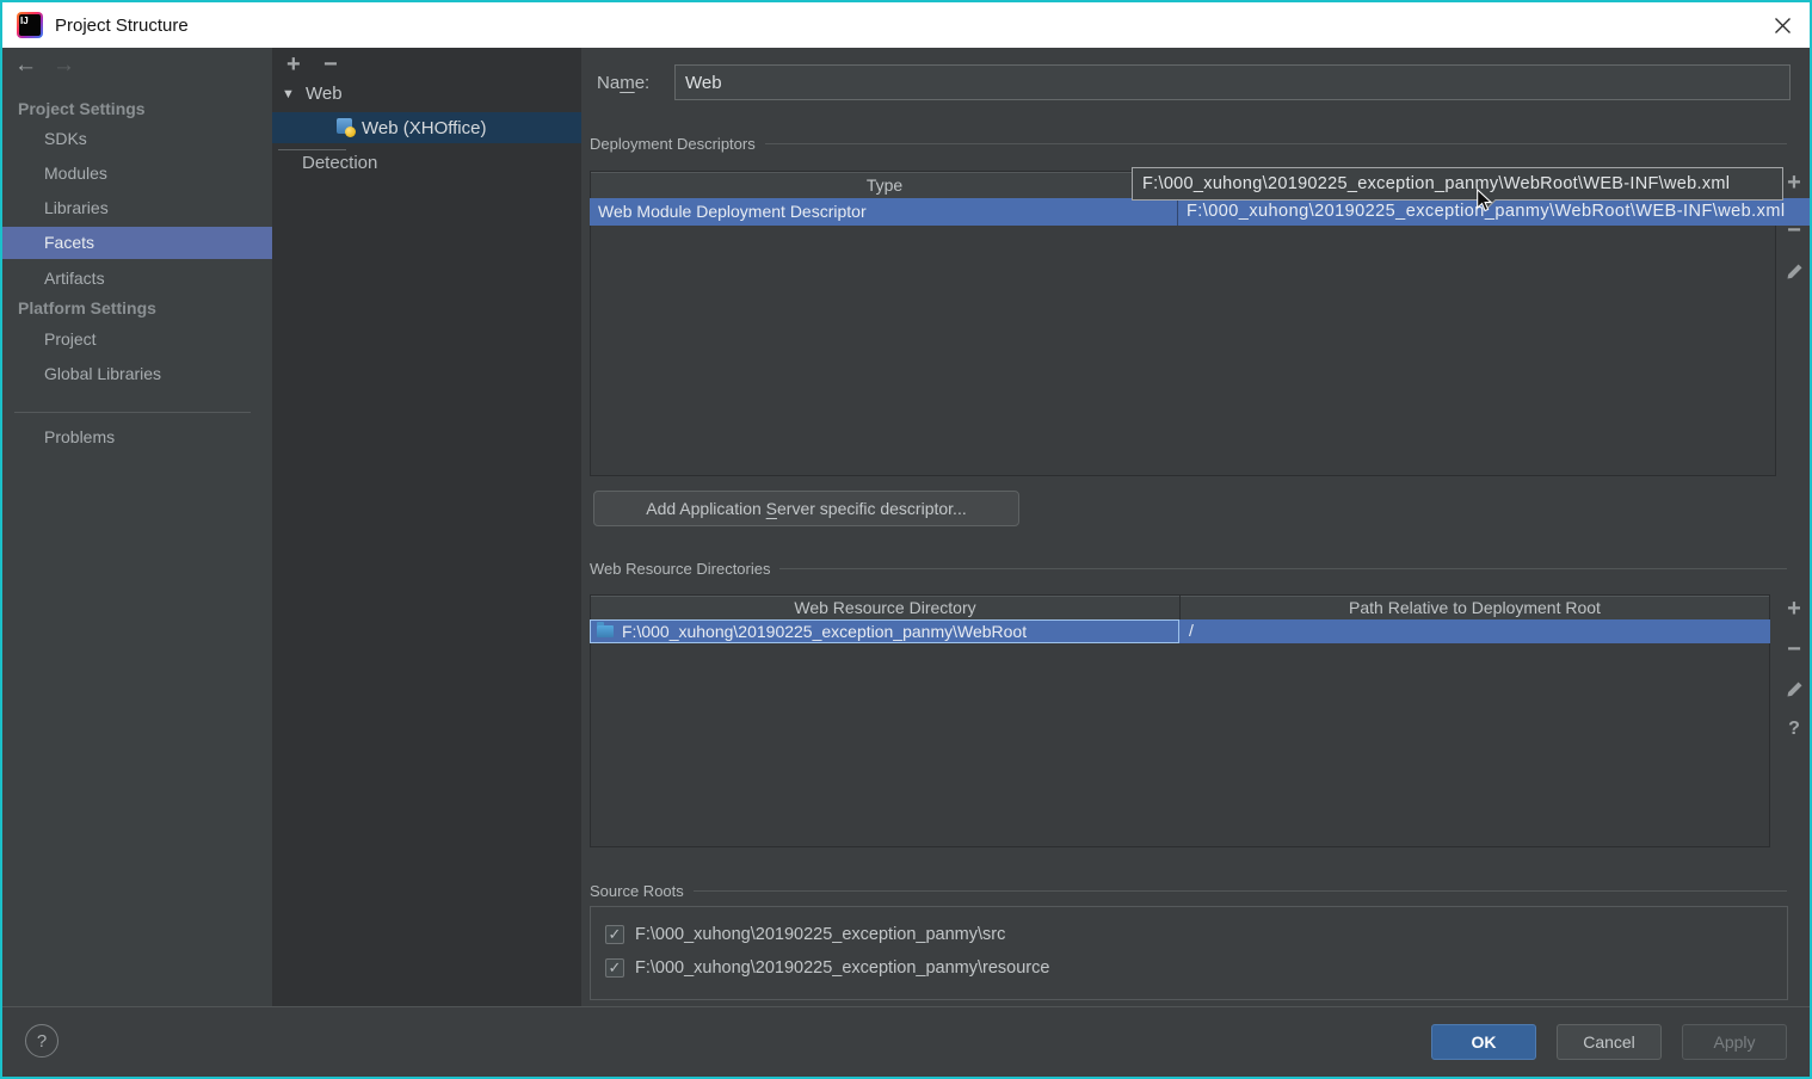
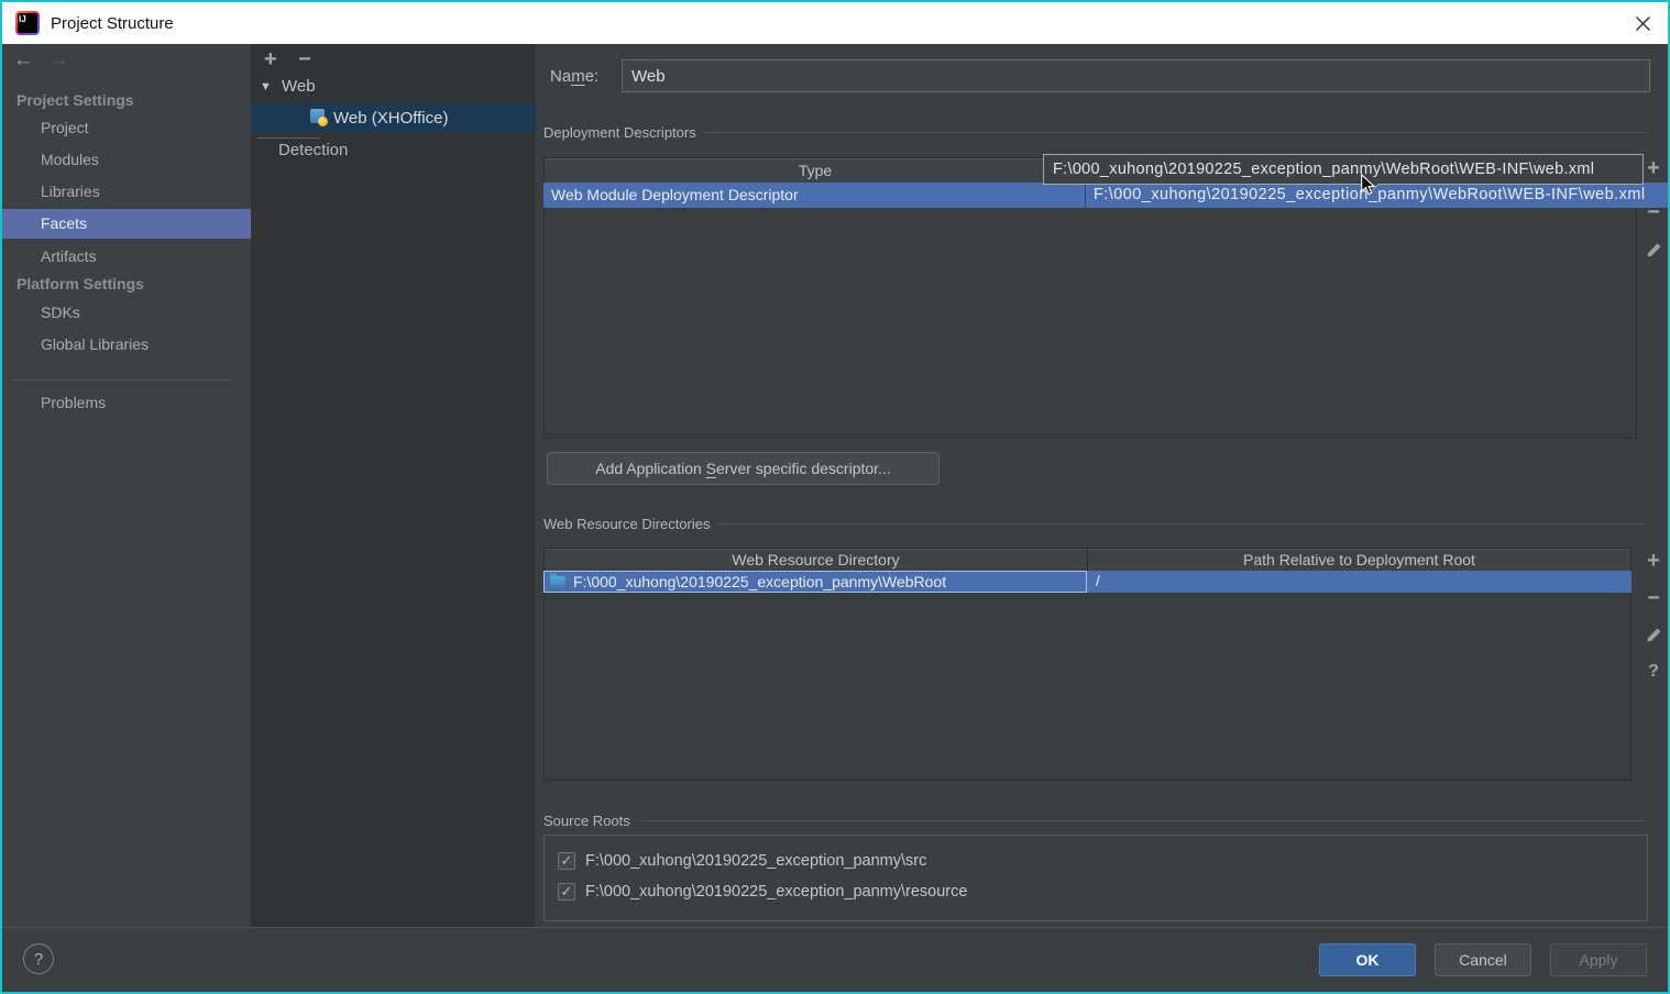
  Project Structure
  ←
  →
  Project Settings
- SDKs
+ Project
  Modules
  Libraries
  Facets
  Artifacts
  Platform Settings
- Project
+ SDKs
  Global Libraries
  Problems
  +
  −
  ▼
  Web
  Web (XHOffice)
  Detection
  Name:
  Web
  Deployment Descriptors
  Type
  +
  −
  Web Module Deployment Descriptor
  F:\000_xuhong\20190225_exception_panmy\WebRoot\WEB-INF\web.xml
  F:\000_xuhong\20190225_exception_panmy\WebRoot\WEB-INF\web.xml
  Add Application Server specific descriptor...
  Web Resource Directories
  Web Resource Directory
  Path Relative to Deployment Root
  F:\000_xuhong\20190225_exception_panmy\WebRoot
  /
  +
  −
  ?
  Source Roots
  ✓
  F:\000_xuhong\20190225_exception_panmy\src
  ✓
  F:\000_xuhong\20190225_exception_panmy\resource
  ?
  OK
  Cancel
  Apply
